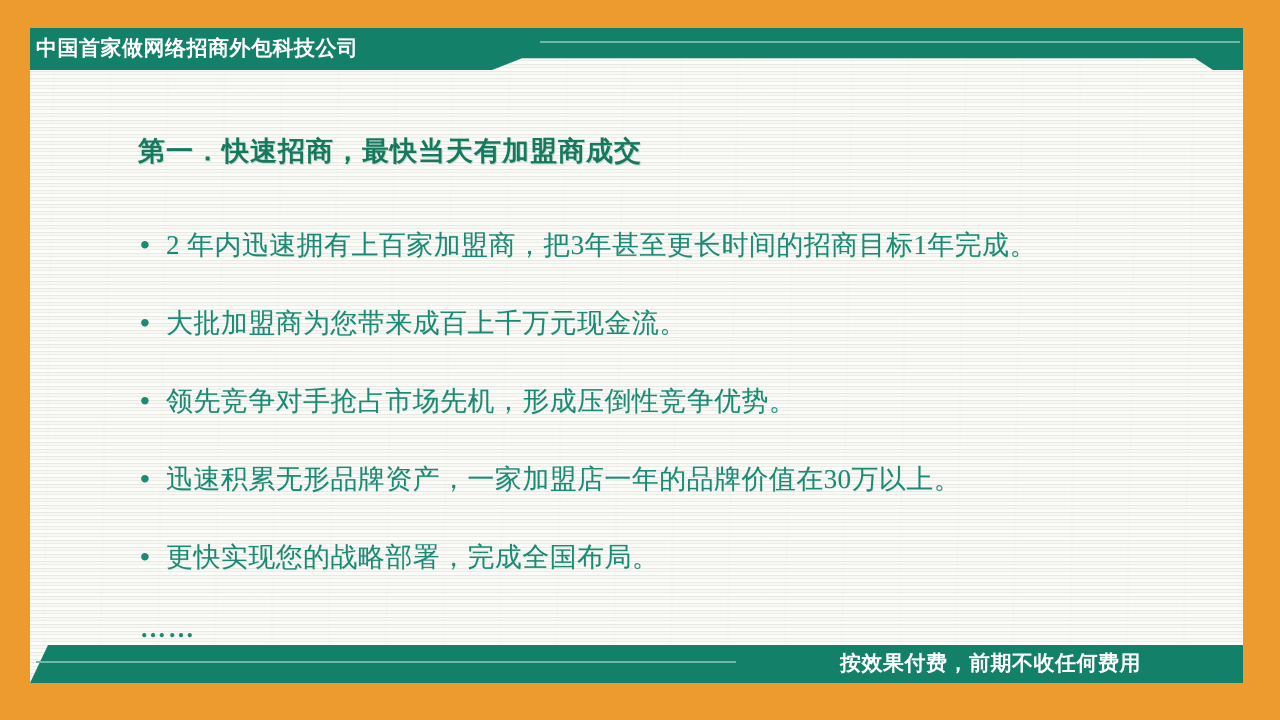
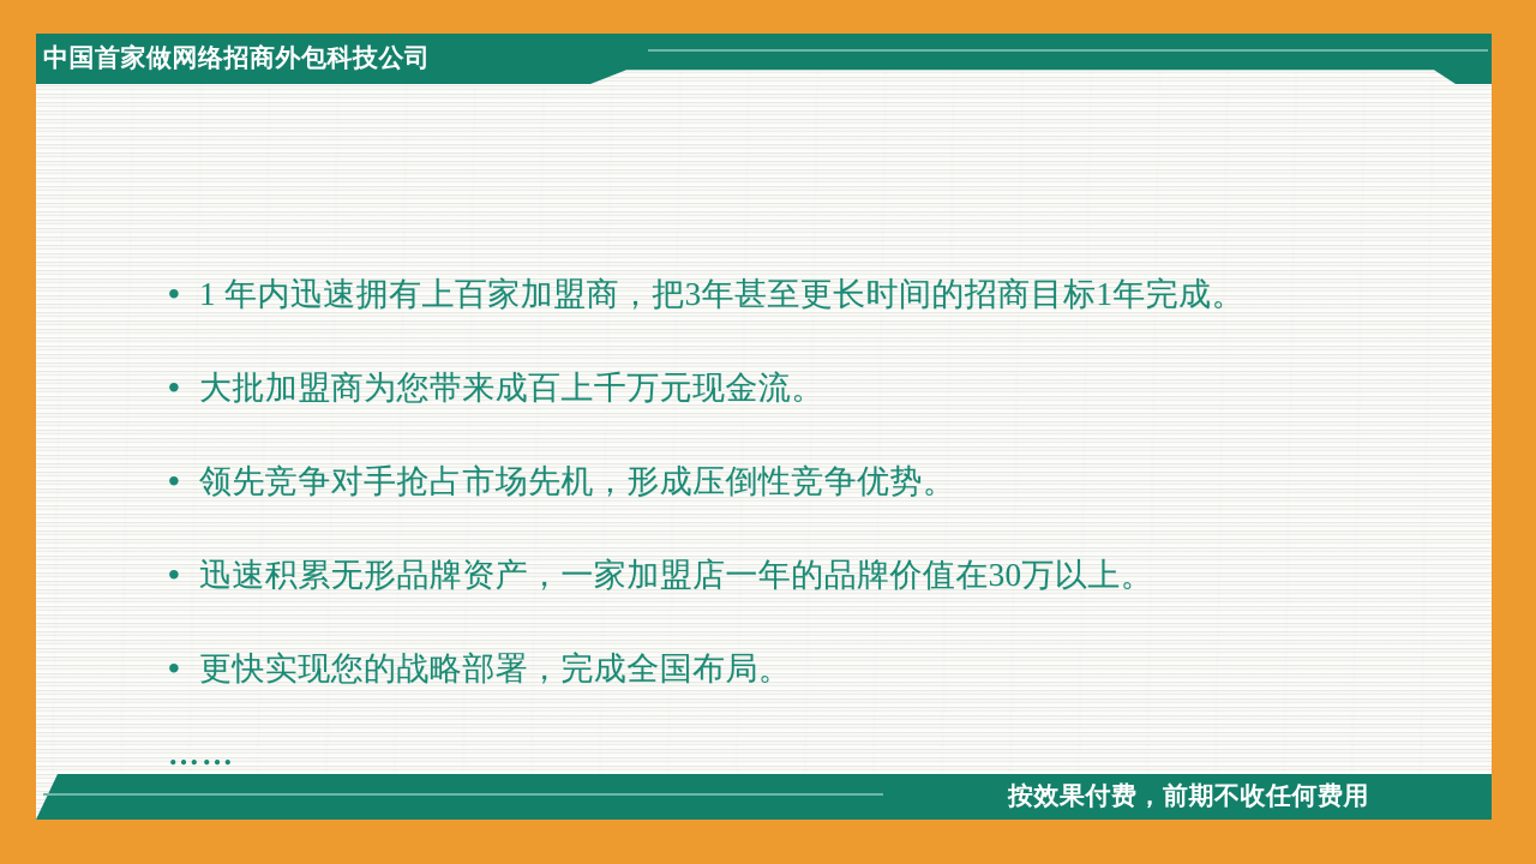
  中国首家做网络招商外包科技公司
- 第一．快速招商，最快当天有加盟商成交
  •
- 2 年内迅速拥有上百家加盟商，把3年甚至更长时间的招商目标1年完成。
+ 1 年内迅速拥有上百家加盟商，把3年甚至更长时间的招商目标1年完成。
  •
  大批加盟商为您带来成百上千万元现金流。
  •
  领先竞争对手抢占市场先机，形成压倒性竞争优势。
  •
  迅速积累无形品牌资产，一家加盟店一年的品牌价值在30万以上。
  •
  更快实现您的战略部署，完成全国布局。
  ……
  按效果付费，前期不收任何费用
